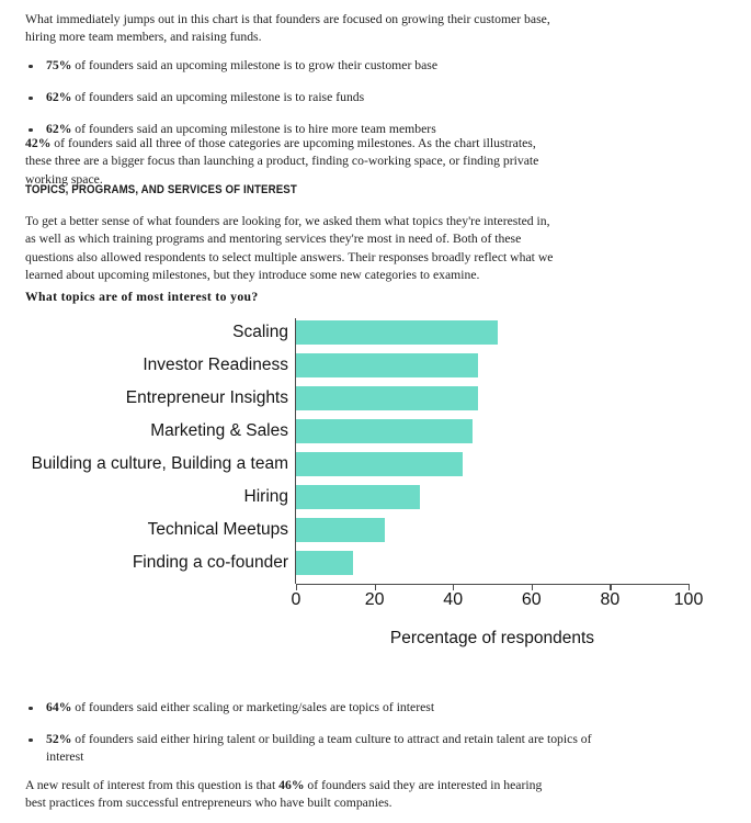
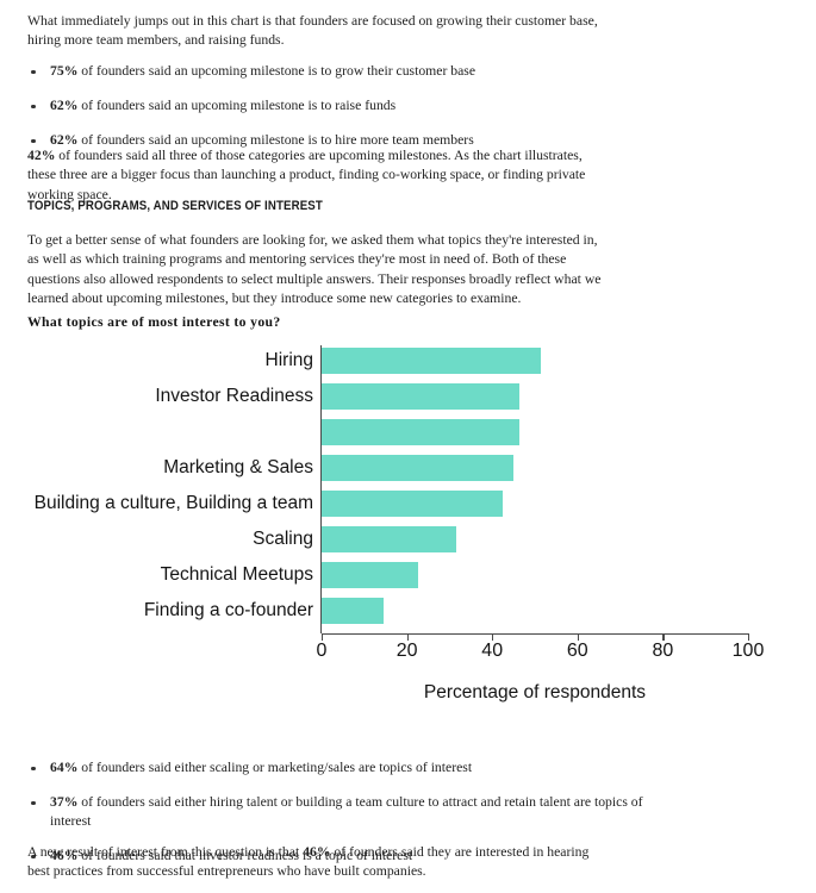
  What immediately jumps out in this chart is that founders are focused on growing their customer base, hiring more team members, and raising funds.
  75% of founders said an upcoming milestone is to grow their customer base
  62% of founders said an upcoming milestone is to raise funds
  62% of founders said an upcoming milestone is to hire more team members
  42% of founders said all three of those categories are upcoming milestones. As the chart illustrates, these three are a bigger focus than launching a product, finding co-working space, or finding private working space.
  TOPICS, PROGRAMS, AND SERVICES OF INTEREST
  To get a better sense of what founders are looking for, we asked them what topics they're interested in, as well as which training programs and mentoring services they're most in need of. Both of these questions also allowed respondents to select multiple answers. Their responses broadly reflect what we learned about upcoming milestones, but they introduce some new categories to examine.
  What topics are of most interest to you?
- Scaling
+ Hiring
  Investor Readiness
- Entrepreneur Insights
  Marketing & Sales
  Building a culture, Building a team
- Hiring
+ Scaling
  Technical Meetups
  Finding a co-founder
  0
  20
  40
  60
  80
  100
  Percentage of respondents
  64% of founders said either scaling or marketing/sales are topics of interest
- 52% of founders said either hiring talent or building a team culture to attract and retain talent are topics of interest
+ 37% of founders said either hiring talent or building a team culture to attract and retain talent are topics of interest
+ 46% of founders said that investor readiness is a topic of interest
  A new result of interest from this question is that 46% of founders said they are interested in hearing best practices from successful entrepreneurs who have built companies.
